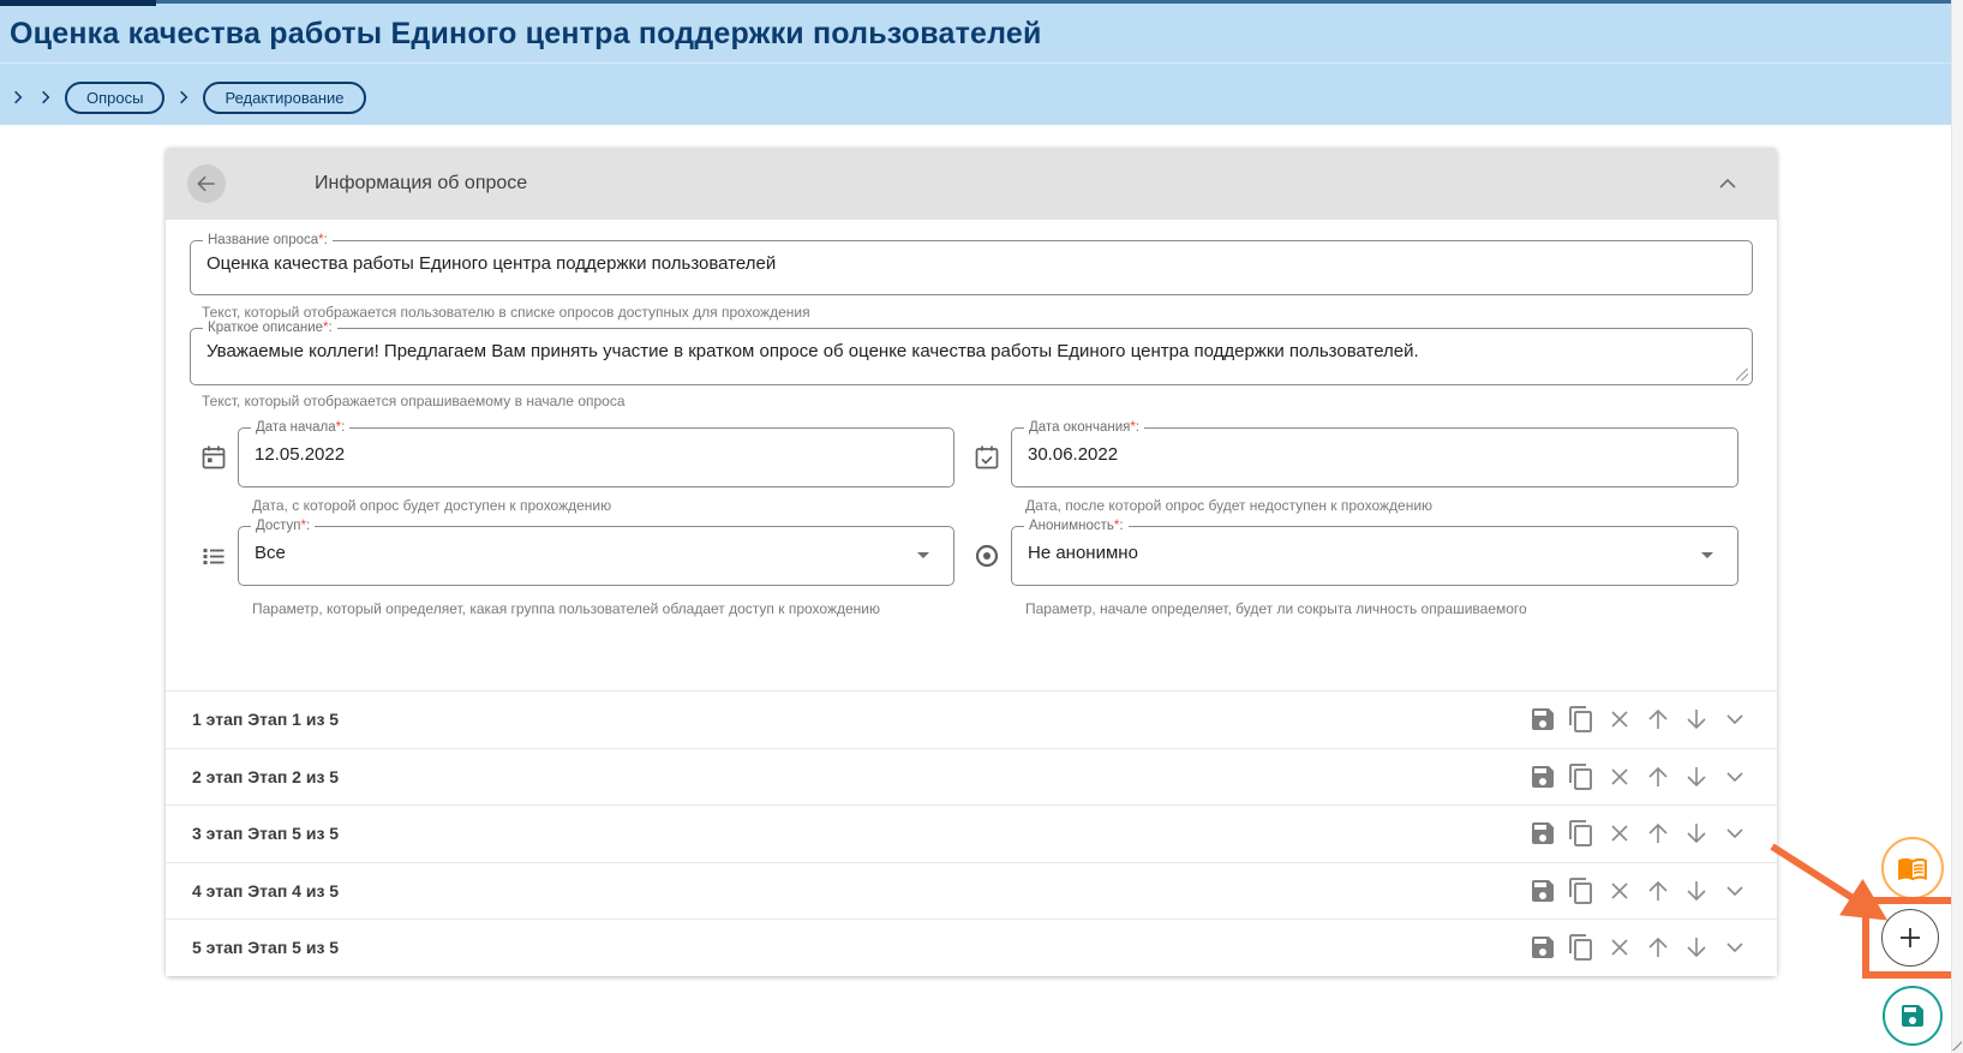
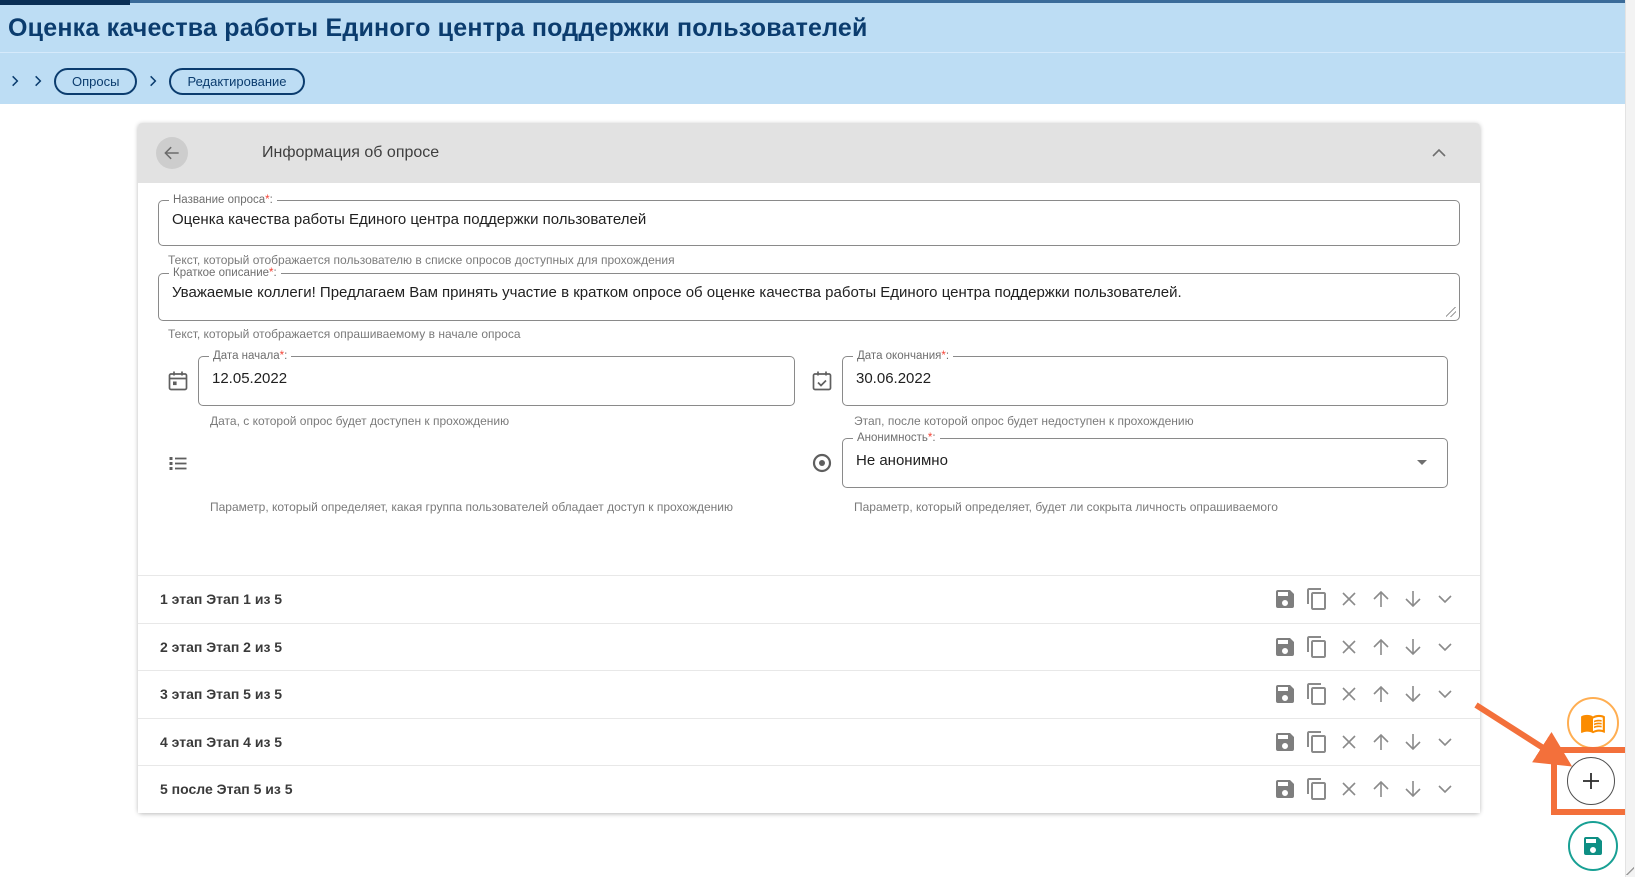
  Оценка качества работы Единого центра поддержки пользователей
  Опросы
  Редактирование
  Информация об опросе
  Название опроса*:
  Оценка качества работы Единого центра поддержки пользователей
  Текст, который отображается пользователю в списке опросов доступных для прохождения
  Краткое описание*:
  Уважаемые коллеги! Предлагаем Вам принять участие в кратком опросе об оценке качества работы Единого центра поддержки пользователей.
  Текст, который отображается опрашиваемому в начале опроса
  Дата начала*:
  12.05.2022
  Дата, с которой опрос будет доступен к прохождению
  Дата окончания*:
  30.06.2022
- Дата, после которой опрос будет недоступен к прохождению
+ Этап, после которой опрос будет недоступен к прохождению
- Доступ*:
- Все
  Параметр, который определяет, какая группа пользователей обладает доступ к прохождению
  Анонимность*:
  Не анонимно
- Параметр, начале определяет, будет ли сокрыта личность опрашиваемого
+ Параметр, который определяет, будет ли сокрыта личность опрашиваемого
  1 этап Этап 1 из 5
  2 этап Этап 2 из 5
  3 этап Этап 5 из 5
  4 этап Этап 4 из 5
- 5 этап Этап 5 из 5
+ 5 после Этап 5 из 5
